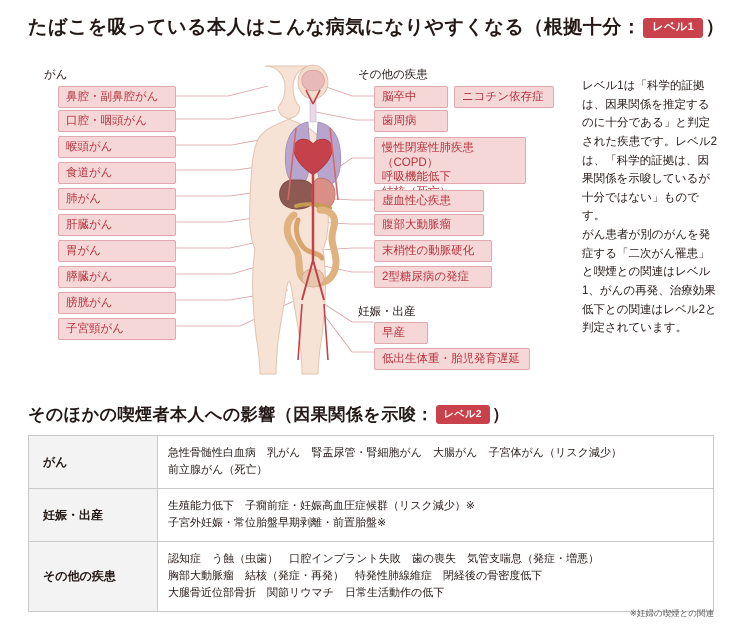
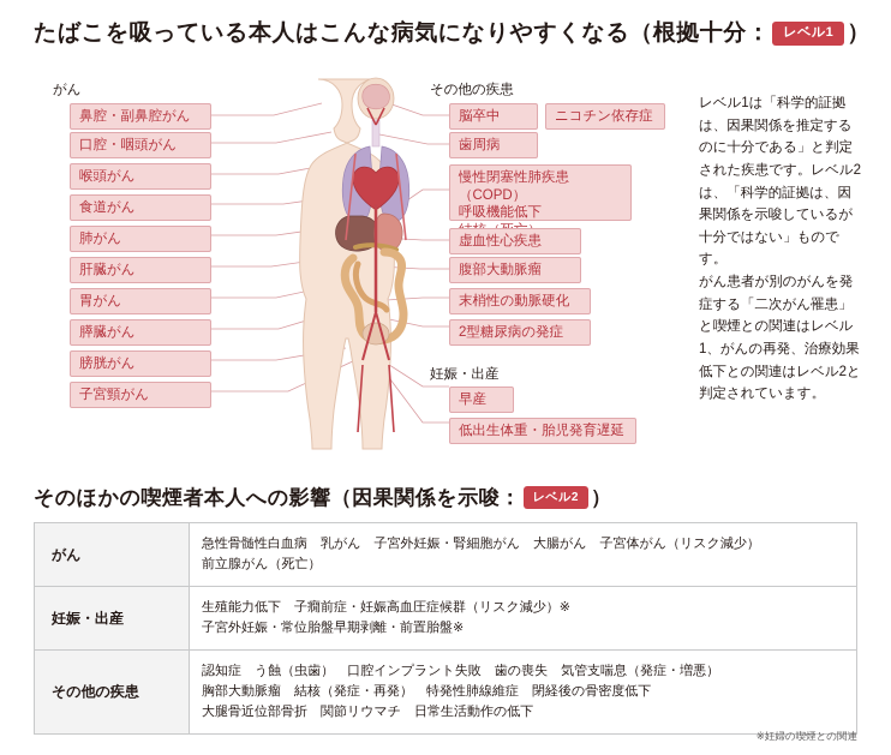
  たばこを吸っている本人はこんな病気になりやすくなる（根拠十分： レベル1 ）
  がん
  その他の疾患
  妊娠・出産
  鼻腔・副鼻腔がん
  口腔・咽頭がん
  喉頭がん
  食道がん
  肺がん
  肝臓がん
  胃がん
  膵臓がん
  膀胱がん
  子宮頸がん
  脳卒中
  ニコチン依存症
  歯周病
  慢性閉塞性肺疾患（COPD）
  呼吸機能低下
  虚血性心疾患
  腹部大動脈瘤
  末梢性の動脈硬化
  2型糖尿病の発症
  早産
  低出生体重・胎児発育遅延
  レベル1は「科学的証拠は、因果関係を推定するのに十分である」と判定された疾患です。レベル2は、「科学的証拠は、因果関係を示唆しているが十分ではない」ものです。
  がん患者が別のがんを発症する「二次がん罹患」と喫煙との関連はレベル1、がんの再発、治療効果低下との関連はレベル2と判定されています。
  そのほかの喫煙者本人への影響（因果関係を示唆： レベル2 ）
- がん	急性骨髄性白血病 乳がん 腎盂尿管・腎細胞がん 大腸がん 子宮体がん（リスク減少） 前立腺がん（死亡）
+ がん	急性骨髄性白血病 乳がん 子宮外妊娠・腎細胞がん 大腸がん 子宮体がん（リスク減少） 前立腺がん（死亡）
  妊娠・出産	生殖能力低下 子癇前症・妊娠高血圧症候群（リスク減少）※ 子宮外妊娠・常位胎盤早期剥離・前置胎盤※
  その他の疾患	認知症 う蝕（虫歯） 口腔インプラント失敗 歯の喪失 気管支喘息（発症・増悪） 胸部大動脈瘤 結核（発症・再発） 特発性肺線維症 閉経後の骨密度低下 大腿骨近位部骨折 関節リウマチ 日常生活動作の低下
  ※妊婦の喫煙との関連
